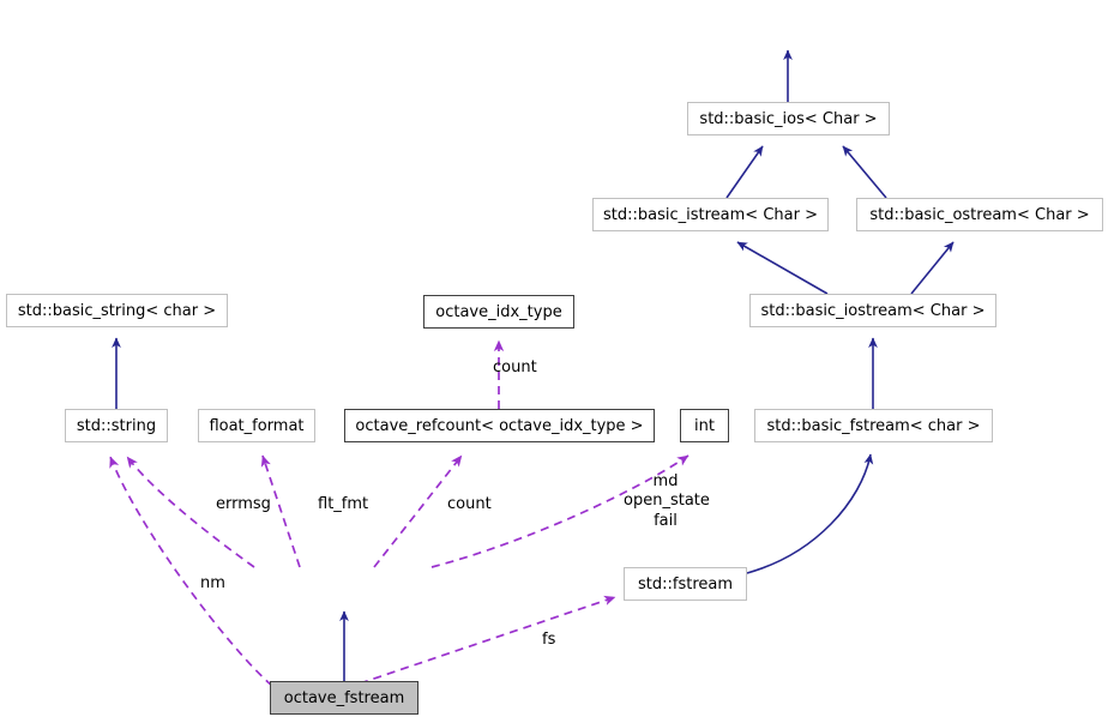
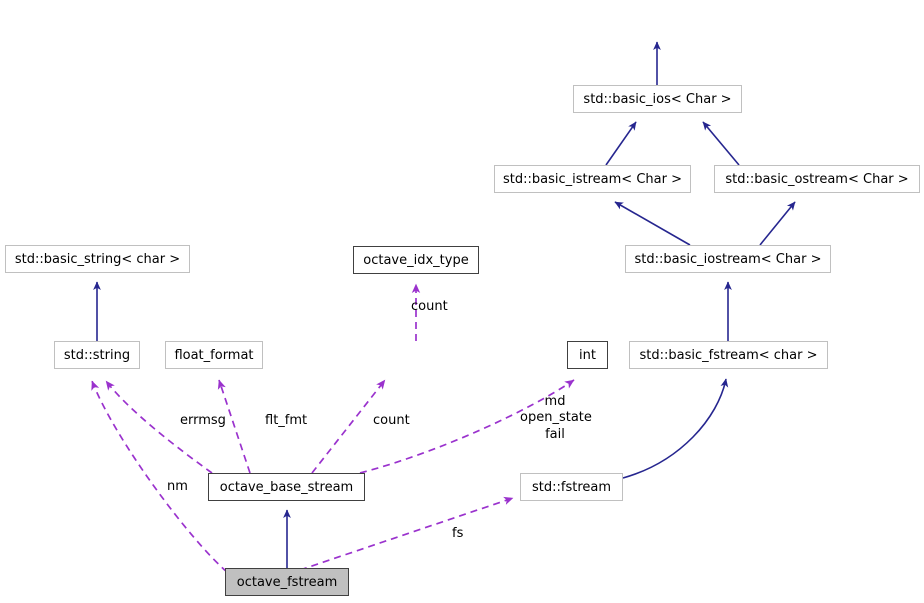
  std::basic_ios< Char >
  std::basic_istream< Char >
  std::basic_ostream< Char >
  std::basic_iostream< Char >
  std::basic_string< char >
  octave_idx_type
  std::string
  float_format
- octave_refcount< octave_idx_type >
  int
  std::basic_fstream< char >
+ octave_base_stream
  std::fstream
  octave_fstream
  count
  errmsg
  flt_fmt
  count
  md
  open_state
  fail
  nm
  fs
